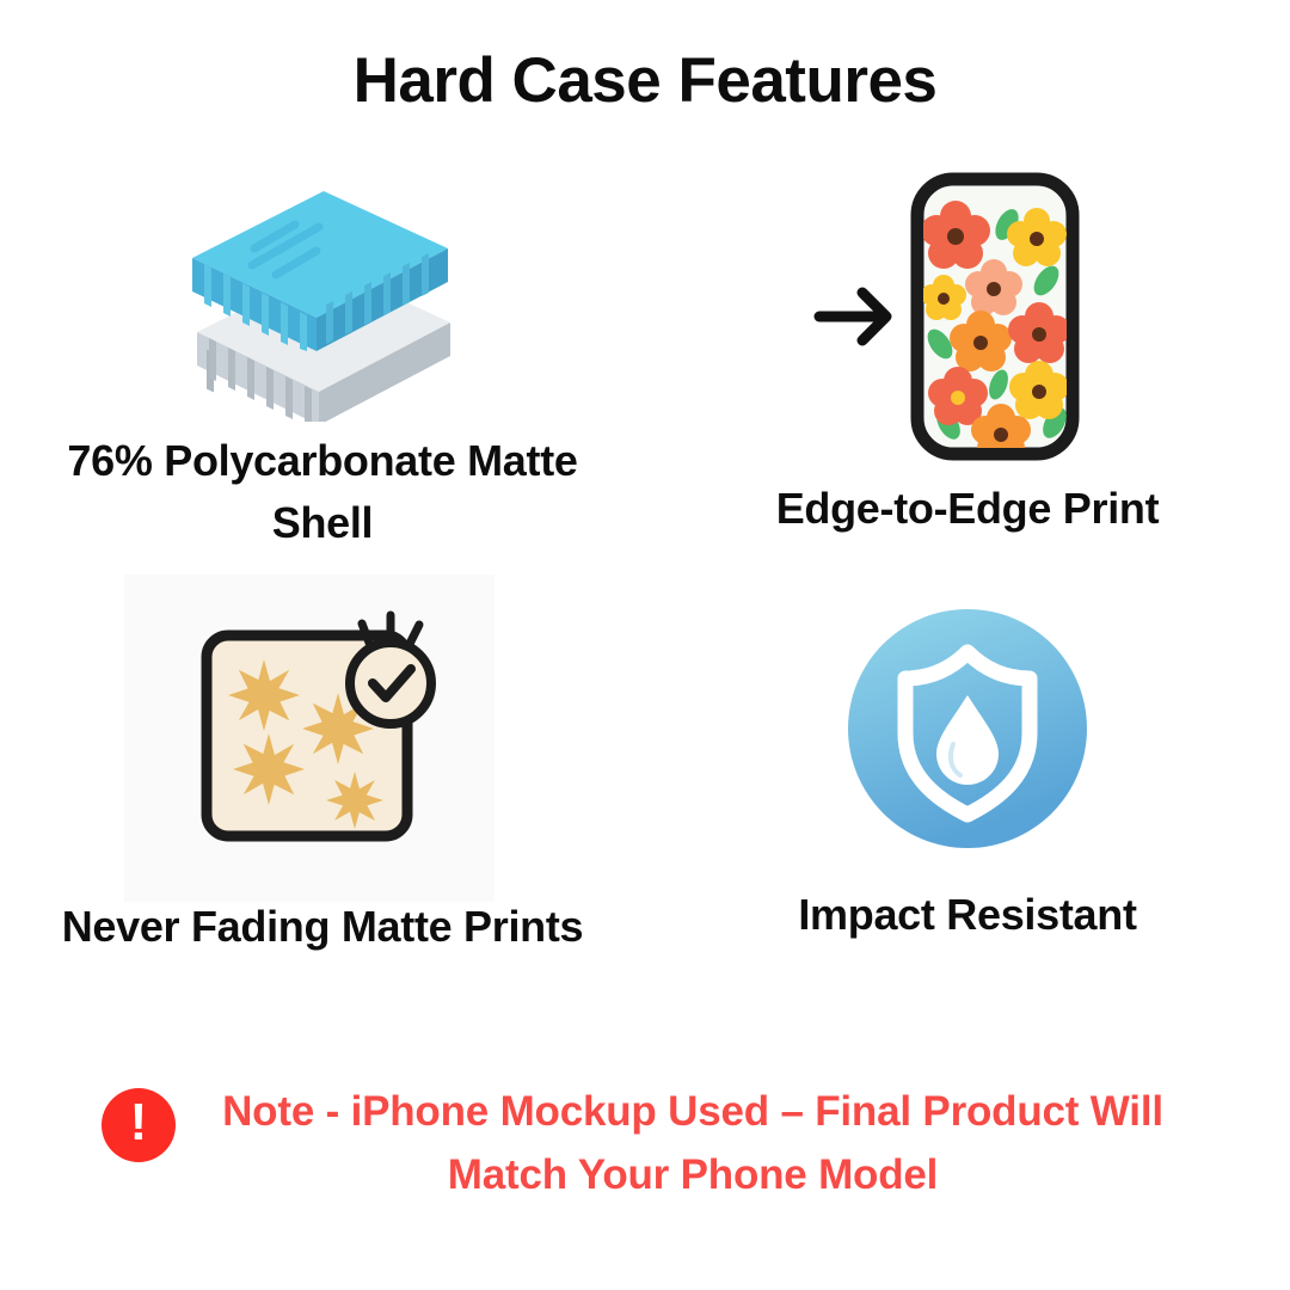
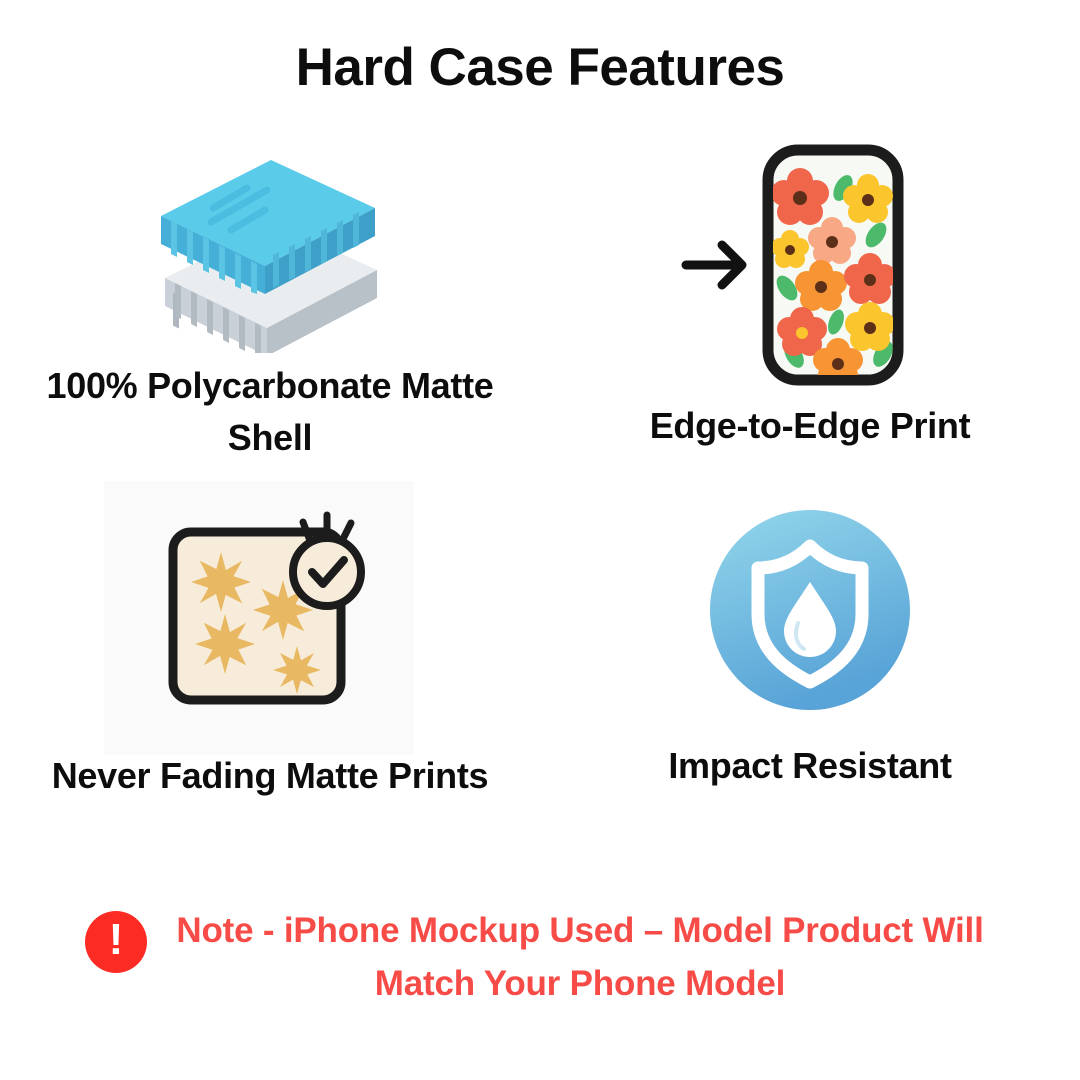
  Hard Case Features
- 76% Polycarbonate Matte Shell
+ 100% Polycarbonate Matte Shell
  Edge-to-Edge Print
  Never Fading Matte Prints
  Impact Resistant
  !
- Note - iPhone Mockup Used – Final Product Will Match Your Phone Model
+ Note - iPhone Mockup Used – Model Product Will Match Your Phone Model
